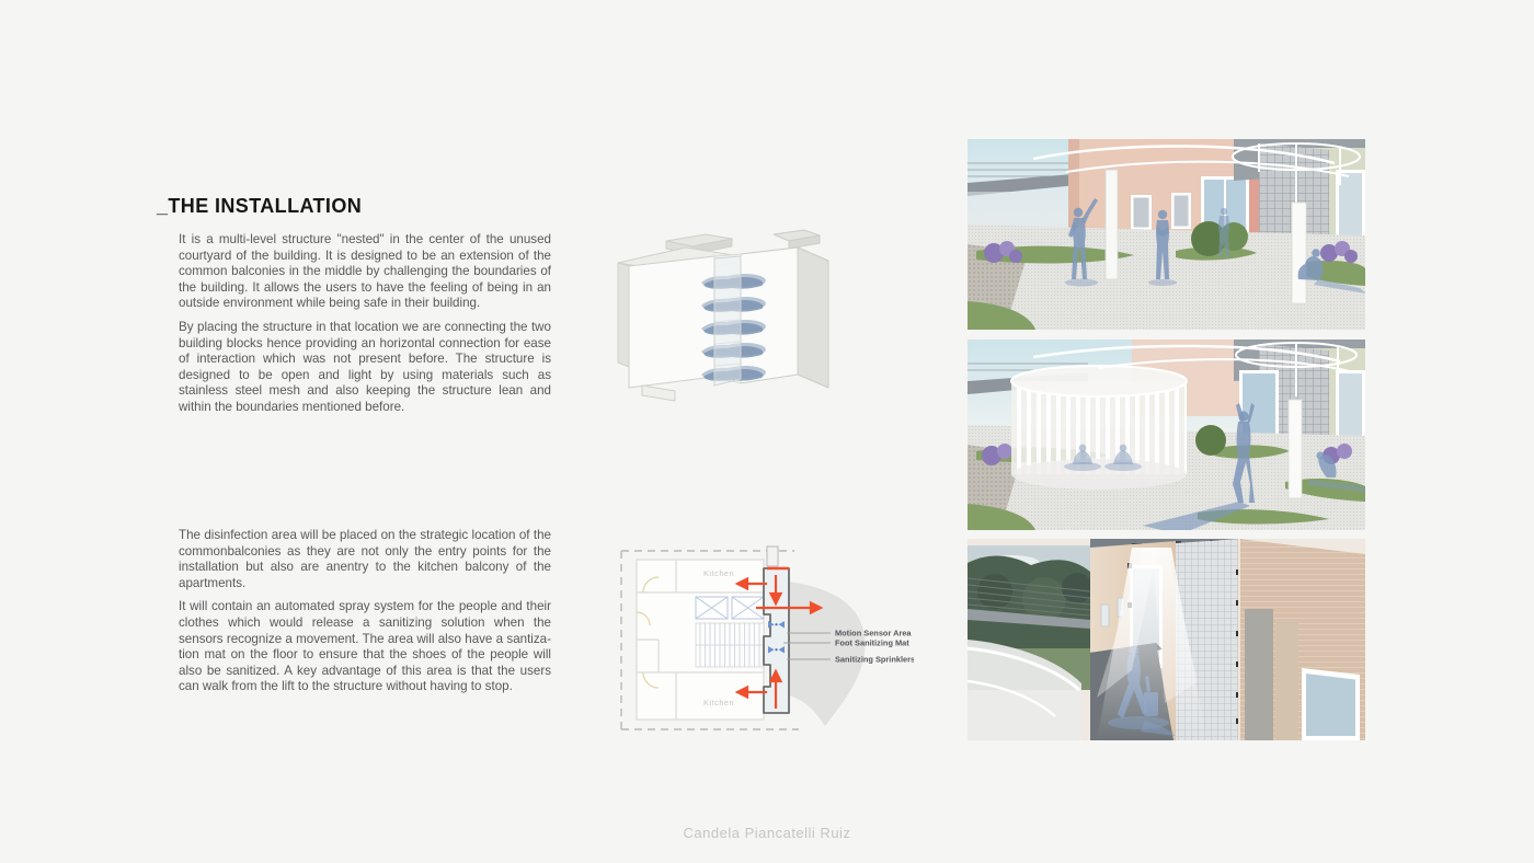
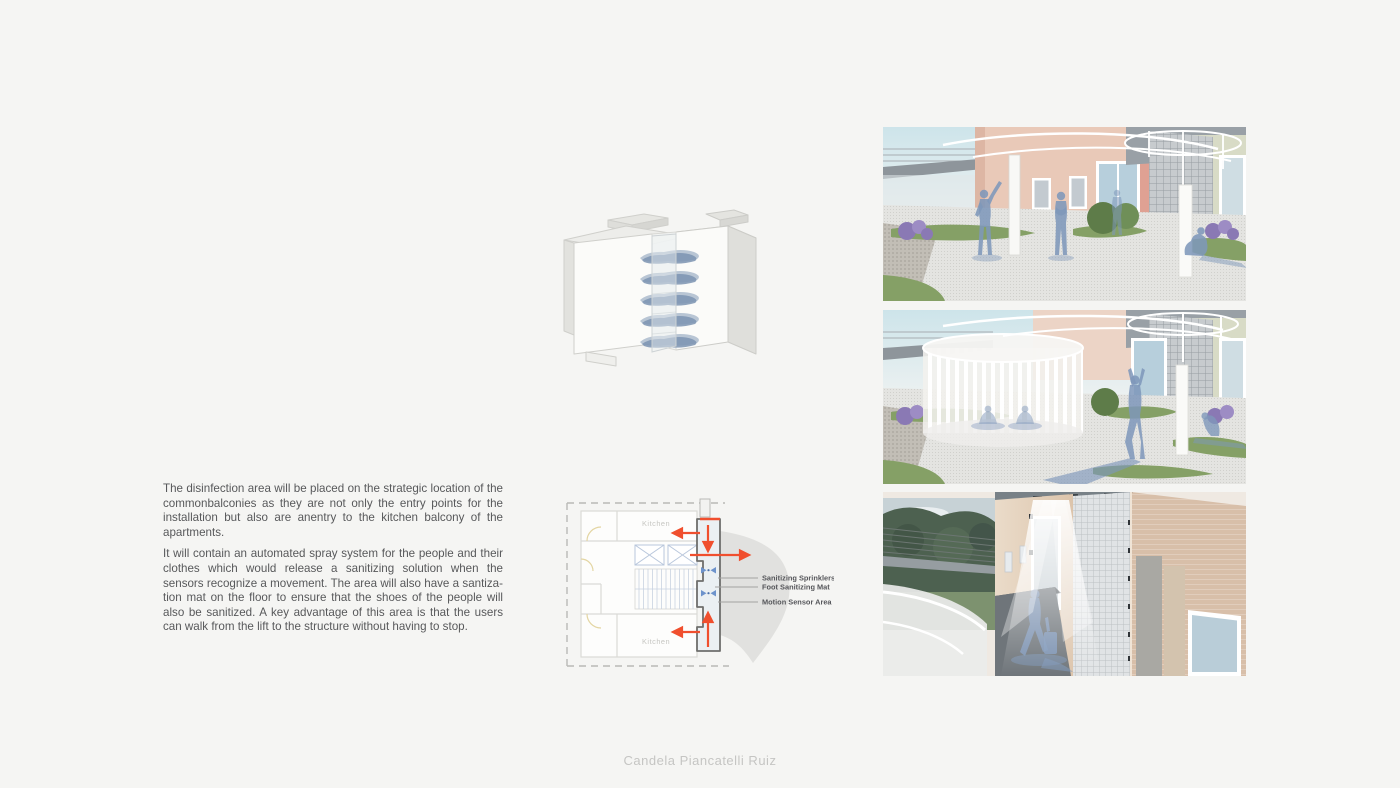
- _THE INSTALLATION
- It is a multi-level structure "nested" in the center of the unused courtyard of the building. It is designed to be an extension of the common balconies in the middle by challenging the boundaries of the building. It allows the users to have the feeling of being in an outside environment while being safe in their building.
- By placing the structure in that location we are connecting the two building blocks hence providing an horizontal connection for ease of interaction which was not present before. The structure is designed to be open and light by using materials such as stainless steel mesh and also keeping the structure lean and within the boundaries mentioned before.
  The disinfection area will be placed on the strategic location of the commonbalconies as they are not only the entry points for the installation but also are anentry to the kitchen balcony of the apartments.
  It will contain an automated spray system for the people and their clothes which would release a sanitizing solution when the sensors recognize a movement. The area will also have a santiza-tion mat on the floor to ensure that the shoes of the people will also be sanitized. A key advantage of this area is that the users can walk from the lift to the structure without having to stop.
  Kitchen
  Kitchen
- Motion Sensor Area
+ Sanitizing Sprinklers
  Foot Sanitizing Mat
- Sanitizing Sprinklers
+ Motion Sensor Area
  Candela Piancatelli Ruiz
